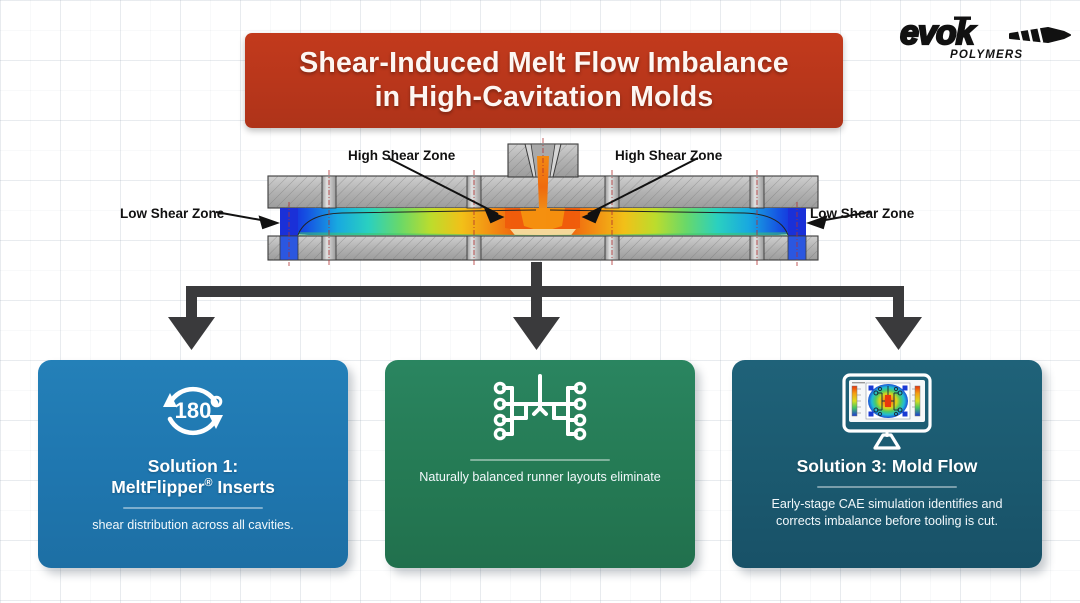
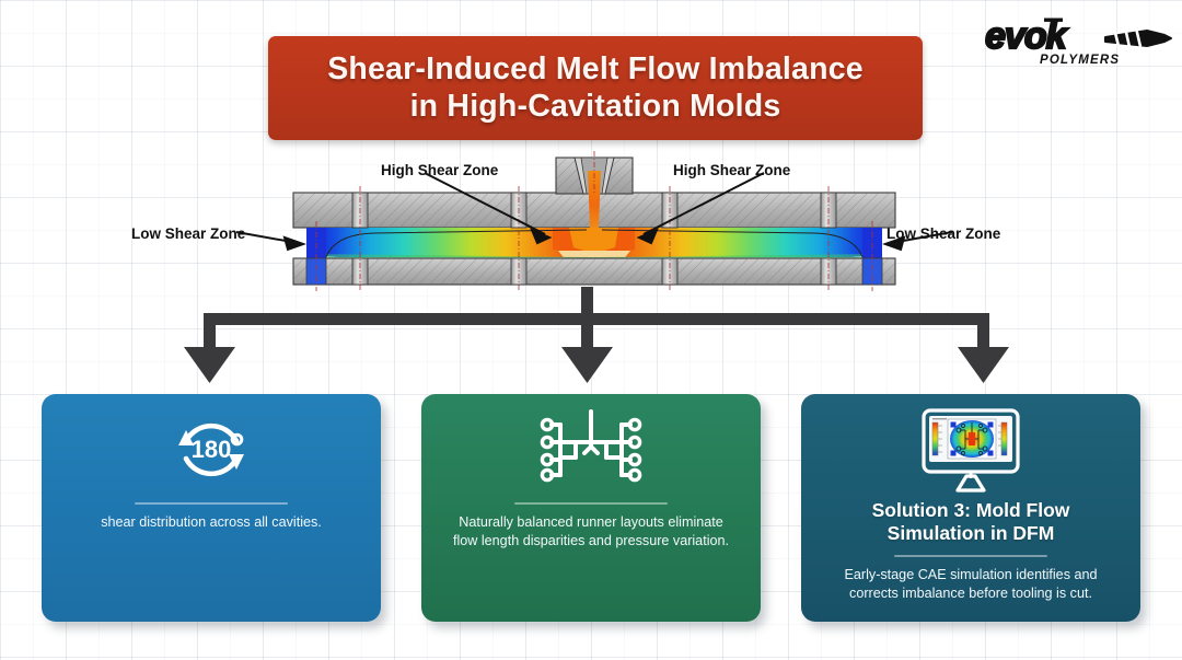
  evok
  POLYMERS
  Shear-Induced Melt Flow Imbalance
  in High-Cavitation Molds
  High Shear Zone
  High Shear Zone
  Low Shear Zone
  Low Shear Zone
  180
- Solution 1:
- MeltFlipper® Inserts
  shear distribution across all cavities.
  Naturally balanced runner layouts eliminate
+ flow length disparities and pressure variation.
  Solution 3: Mold Flow
+ Simulation in DFM
  Early-stage CAE simulation identifies and
  corrects imbalance before tooling is cut.
